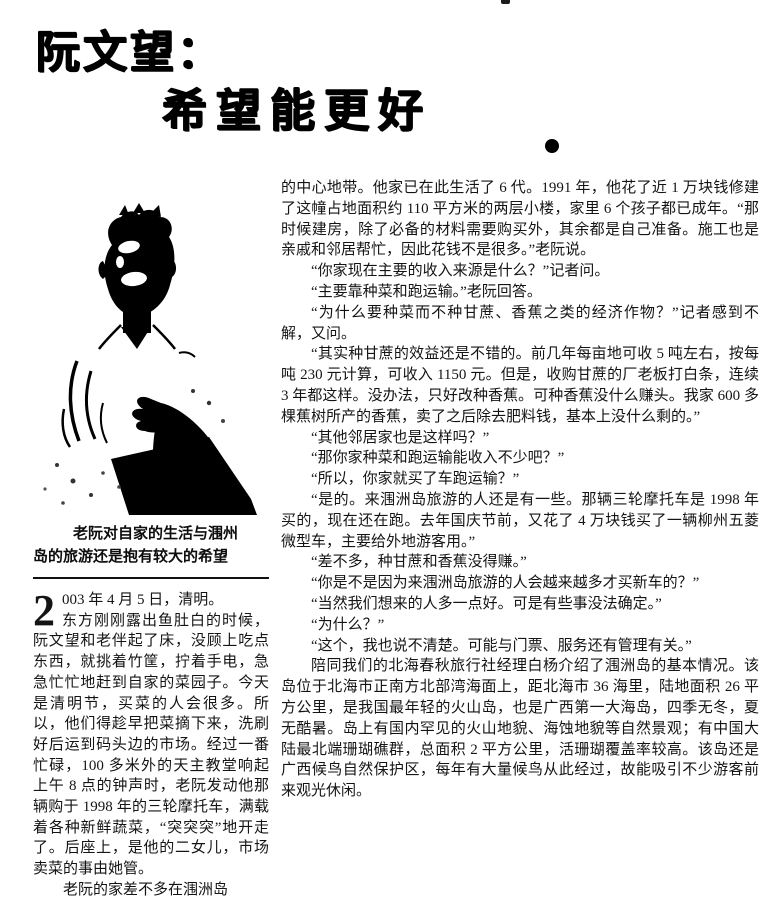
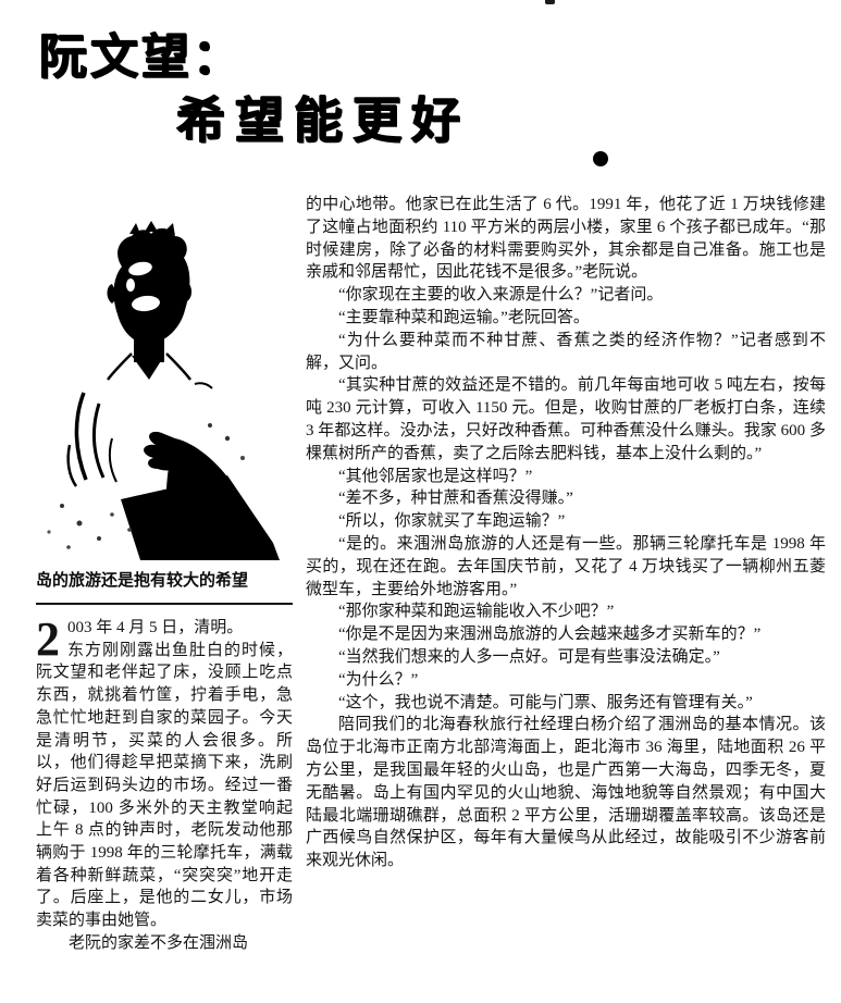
  阮文望：
  希望能更好
- 老阮对自家的生活与涠州
  岛的旅游还是抱有较大的希望
  2
  003 年 4 月 5 日，清明。
  东方刚刚露出鱼肚白的时候，阮文望和老伴起了床，没顾上吃点东西，就挑着竹筐，拧着手电，急急忙忙地赶到自家的菜园子。今天是清明节，买菜的人会很多。所以，他们得趁早把菜摘下来，洗刷好后运到码头边的市场。经过一番忙碌，100 多米外的天主教堂响起上午 8 点的钟声时，老阮发动他那辆购于 1998 年的三轮摩托车，满载着各种新鲜蔬菜，“突突突”地开走了。后座上，是他的二女儿，市场卖菜的事由她管。
  老阮的家差不多在涠洲岛
  的中心地带。他家已在此生活了 6 代。1991 年，他花了近 1 万块钱修建了这幢占地面积约 110 平方米的两层小楼，家里 6 个孩子都已成年。“那时候建房，除了必备的材料需要购买外，其余都是自己准备。施工也是亲戚和邻居帮忙，因此花钱不是很多。”老阮说。
  “你家现在主要的收入来源是什么？”记者问。
  “主要靠种菜和跑运输。”老阮回答。
  “为什么要种菜而不种甘蔗、香蕉之类的经济作物？”记者感到不解，又问。
  “其实种甘蔗的效益还是不错的。前几年每亩地可收 5 吨左右，按每吨 230 元计算，可收入 1150 元。但是，收购甘蔗的厂老板打白条，连续 3 年都这样。没办法，只好改种香蕉。可种香蕉没什么赚头。我家 600 多棵蕉树所产的香蕉，卖了之后除去肥料钱，基本上没什么剩的。”
  “其他邻居家也是这样吗？”
- “那你家种菜和跑运输能收入不少吧？”
+ “差不多，种甘蔗和香蕉没得赚。”
  “所以，你家就买了车跑运输？”
  “是的。来涠洲岛旅游的人还是有一些。那辆三轮摩托车是 1998 年买的，现在还在跑。去年国庆节前，又花了 4 万块钱买了一辆柳州五菱微型车，主要给外地游客用。”
- “差不多，种甘蔗和香蕉没得赚。”
+ “那你家种菜和跑运输能收入不少吧？”
  “你是不是因为来涠洲岛旅游的人会越来越多才买新车的？”
  “当然我们想来的人多一点好。可是有些事没法确定。”
  “为什么？”
  “这个，我也说不清楚。可能与门票、服务还有管理有关。”
  陪同我们的北海春秋旅行社经理白杨介绍了涠洲岛的基本情况。该岛位于北海市正南方北部湾海面上，距北海市 36 海里，陆地面积 26 平方公里，是我国最年轻的火山岛，也是广西第一大海岛，四季无冬，夏无酷暑。岛上有国内罕见的火山地貌、海蚀地貌等自然景观；有中国大陆最北端珊瑚礁群，总面积 2 平方公里，活珊瑚覆盖率较高。该岛还是广西候鸟自然保护区，每年有大量候鸟从此经过，故能吸引不少游客前来观光休闲。
